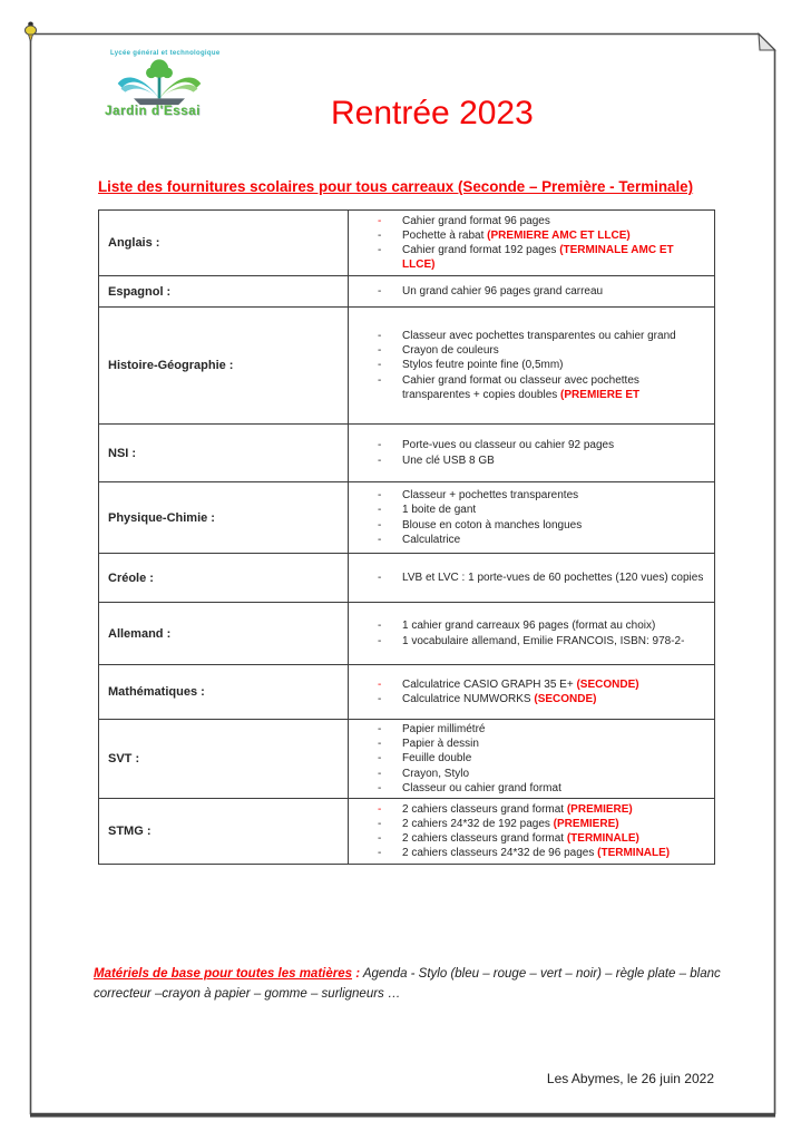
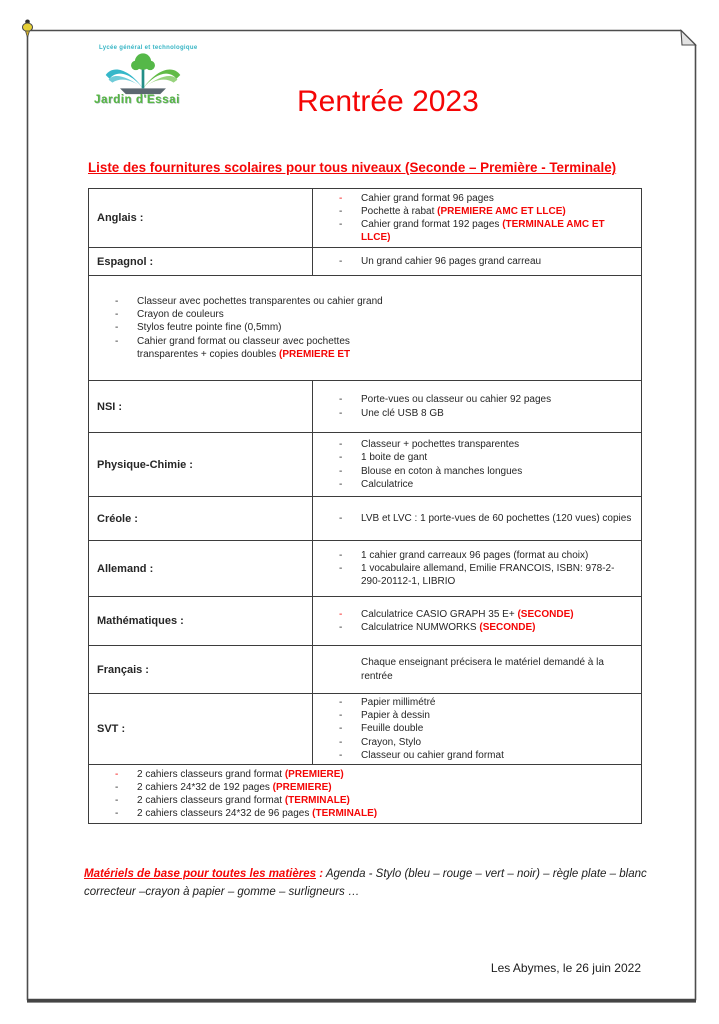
  Jardin d'Essai
  Rentrée 2023
- Liste des fournitures scolaires pour tous carreaux (Seconde – Première - Terminale)
+ Liste des fournitures scolaires pour tous niveaux (Seconde – Première - Terminale)
  Anglais :
  -
  Cahier grand format 96 pages
  -
  Pochette à rabat (PREMIERE AMC ET LLCE)
  -
  Cahier grand format 192 pages (TERMINALE AMC ET
  LLCE)
  Espagnol :
  -
  Un grand cahier 96 pages grand carreau
- Histoire-Géographie :
  -
  Classeur avec pochettes transparentes ou cahier grand
  -
  Crayon de couleurs
  -
  Stylos feutre pointe fine (0,5mm)
  -
  Cahier grand format ou classeur avec pochettes
  transparentes + copies doubles (PREMIERE ET
  NSI :
  -
  Porte-vues ou classeur ou cahier 92 pages
  -
  Une clé USB 8 GB
  Physique-Chimie :
  -
  Classeur + pochettes transparentes
  -
  1 boite de gant
  -
  Blouse en coton à manches longues
  -
  Calculatrice
  Créole :
  -
  LVB et LVC : 1 porte-vues de 60 pochettes (120 vues) copies
  Allemand :
  -
  1 cahier grand carreaux 96 pages (format au choix)
  -
  1 vocabulaire allemand, Emilie FRANCOIS, ISBN: 978-2-
+ 290-20112-1, LIBRIO
  Mathématiques :
  -
  Calculatrice CASIO GRAPH 35 E+ (SECONDE)
  -
  Calculatrice NUMWORKS (SECONDE)
+ Français :
+ Chaque enseignant précisera le matériel demandé à la
+ rentrée
  SVT :
  -
  Papier millimétré
  -
  Papier à dessin
  -
  Feuille double
  -
  Crayon, Stylo
  -
  Classeur ou cahier grand format
- STMG :
  -
  2 cahiers classeurs grand format (PREMIERE)
  -
  2 cahiers 24*32 de 192 pages (PREMIERE)
  -
  2 cahiers classeurs grand format (TERMINALE)
  -
  2 cahiers classeurs 24*32 de 96 pages (TERMINALE)
  Matériels de base pour toutes les matières : Agenda - Stylo (bleu – rouge – vert – noir) – règle plate – blanc
  correcteur –crayon à papier – gomme – surligneurs …
  Les Abymes, le 26 juin 2022
